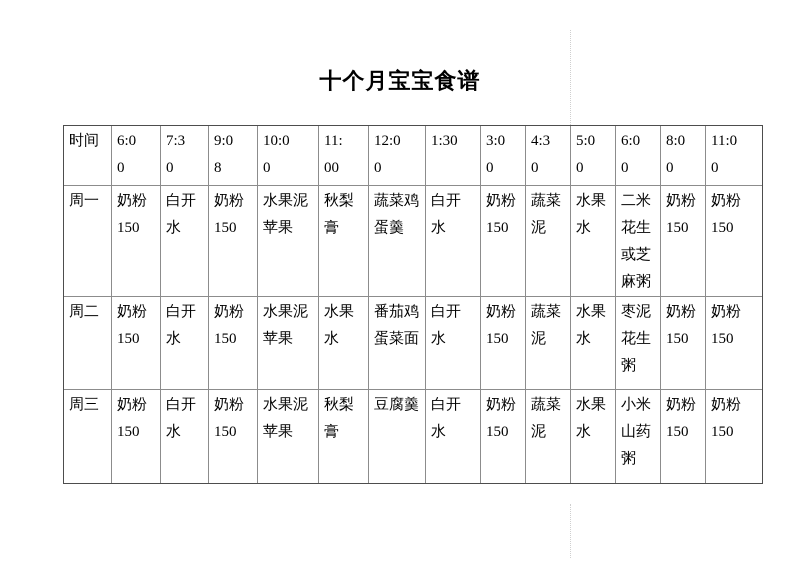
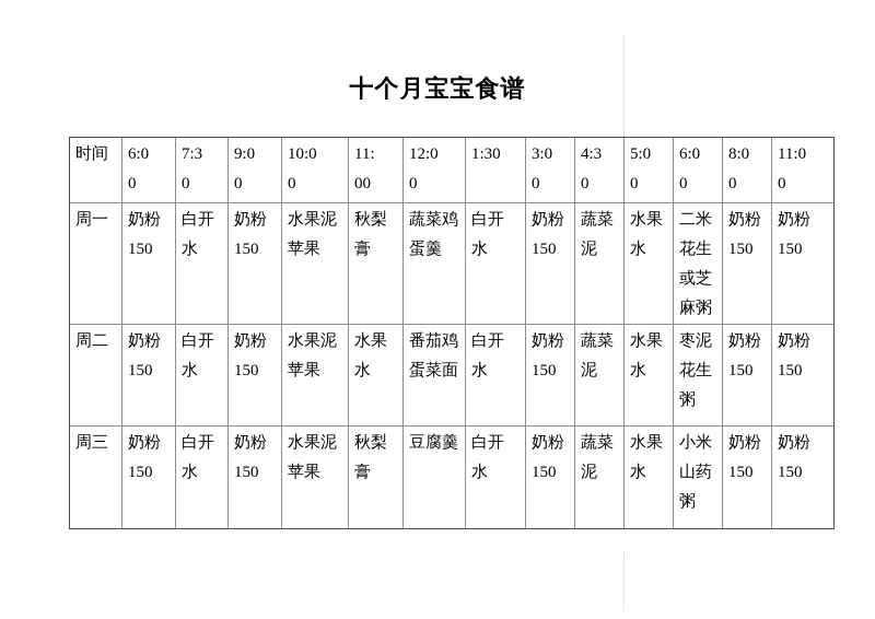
  十个月宝宝食谱
- 时间	6:0 0	7:3 0	9:0 8	10:0 0	11: 00	12:0 0	1:30	3:0 0	4:3 0	5:0 0	6:0 0	8:0 0	11:0 0
+ 时间	6:0 0	7:3 0	9:0 0	10:0 0	11: 00	12:0 0	1:30	3:0 0	4:3 0	5:0 0	6:0 0	8:0 0	11:0 0
  周一	奶粉 150	白开 水	奶粉 150	水果泥 苹果	秋梨 膏	蔬菜鸡 蛋羹	白开 水	奶粉 150	蔬菜 泥	水果 水	二米 花生 或芝 麻粥	奶粉 150	奶粉 150
  周二	奶粉 150	白开 水	奶粉 150	水果泥 苹果	水果 水	番茄鸡 蛋菜面	白开 水	奶粉 150	蔬菜 泥	水果 水	枣泥 花生 粥	奶粉 150	奶粉 150
  周三	奶粉 150	白开 水	奶粉 150	水果泥 苹果	秋梨 膏	豆腐羹	白开 水	奶粉 150	蔬菜 泥	水果 水	小米 山药 粥	奶粉 150	奶粉 150
